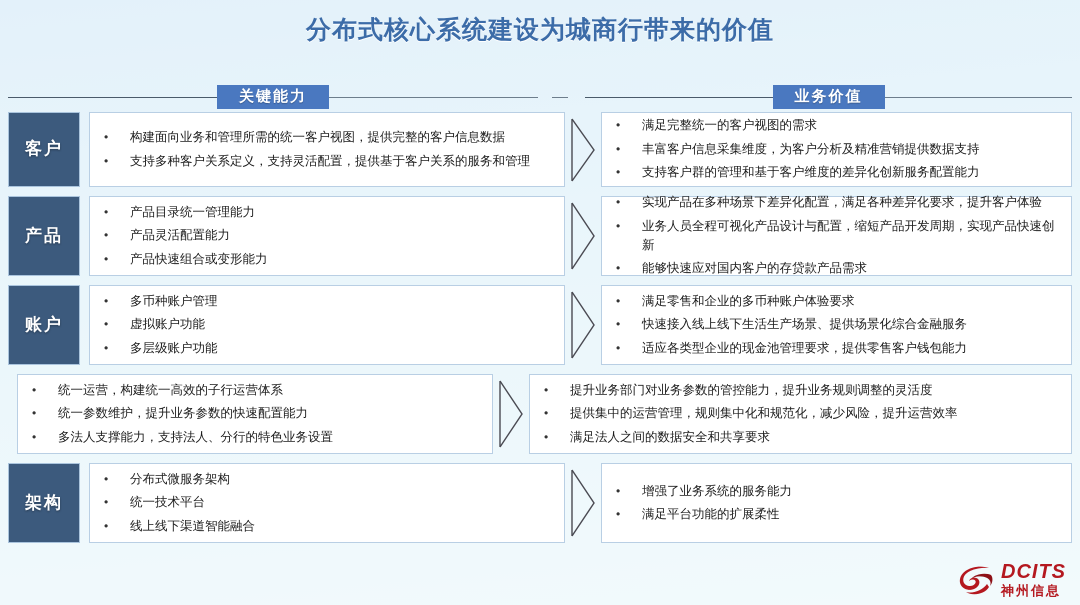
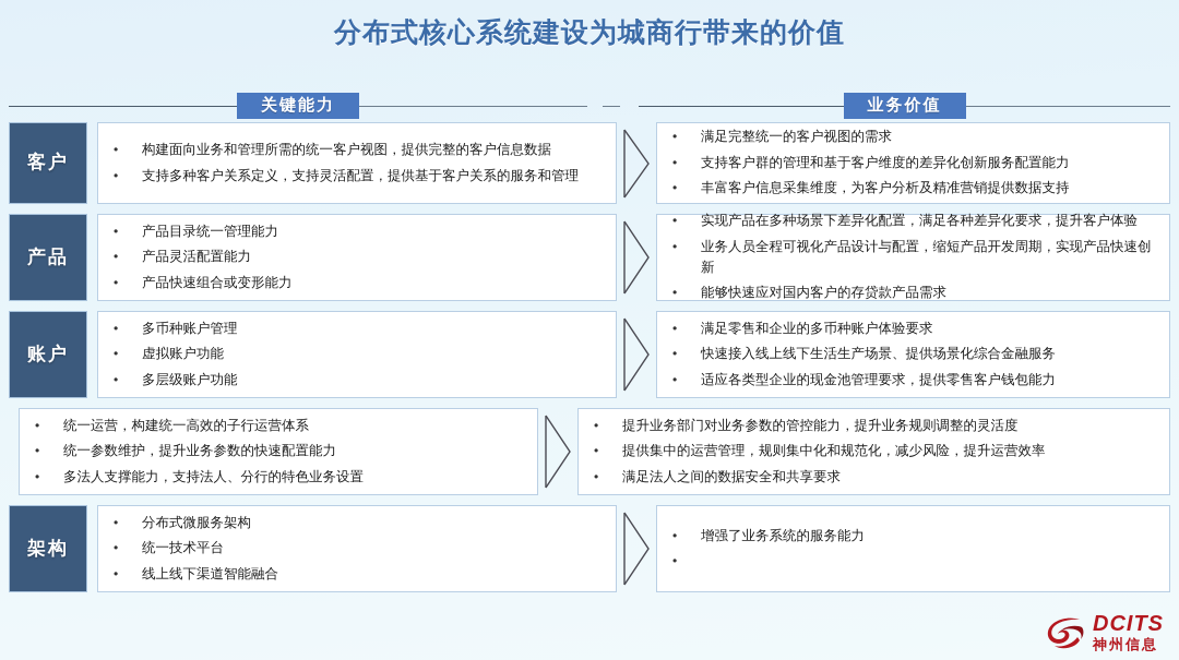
  分布式核心系统建设为城商行带来的价值
  关键能力
  业务价值
  客户
  •
  构建面向业务和管理所需的统一客户视图，提供完整的客户信息数据
  •
  支持多种客户关系定义，支持灵活配置，提供基于客户关系的服务和管理
  •
  满足完整统一的客户视图的需求
  •
- 丰富客户信息采集维度，为客户分析及精准营销提供数据支持
+ 支持客户群的管理和基于客户维度的差异化创新服务配置能力
  •
- 支持客户群的管理和基于客户维度的差异化创新服务配置能力
+ 丰富客户信息采集维度，为客户分析及精准营销提供数据支持
  产品
  •
  产品目录统一管理能力
  •
  产品灵活配置能力
  •
  产品快速组合或变形能力
  •
  实现产品在多种场景下差异化配置，满足各种差异化要求，提升客户体验
  •
  业务人员全程可视化产品设计与配置，缩短产品开发周期，实现产品快速创新
  •
  能够快速应对国内客户的存贷款产品需求
  账户
  •
  多币种账户管理
  •
  虚拟账户功能
  •
  多层级账户功能
  •
  满足零售和企业的多币种账户体验要求
  •
  快速接入线上线下生活生产场景、提供场景化综合金融服务
  •
  适应各类型企业的现金池管理要求，提供零售客户钱包能力
  •
  统一运营，构建统一高效的子行运营体系
  •
  统一参数维护，提升业务参数的快速配置能力
  •
  多法人支撑能力，支持法人、分行的特色业务设置
  •
  提升业务部门对业务参数的管控能力，提升业务规则调整的灵活度
  •
  提供集中的运营管理，规则集中化和规范化，减少风险，提升运营效率
  •
  满足法人之间的数据安全和共享要求
  架构
  •
  分布式微服务架构
  •
  统一技术平台
  •
  线上线下渠道智能融合
  •
  增强了业务系统的服务能力
  •
- 满足平台功能的扩展柔性
  DCITS
  神州信息
